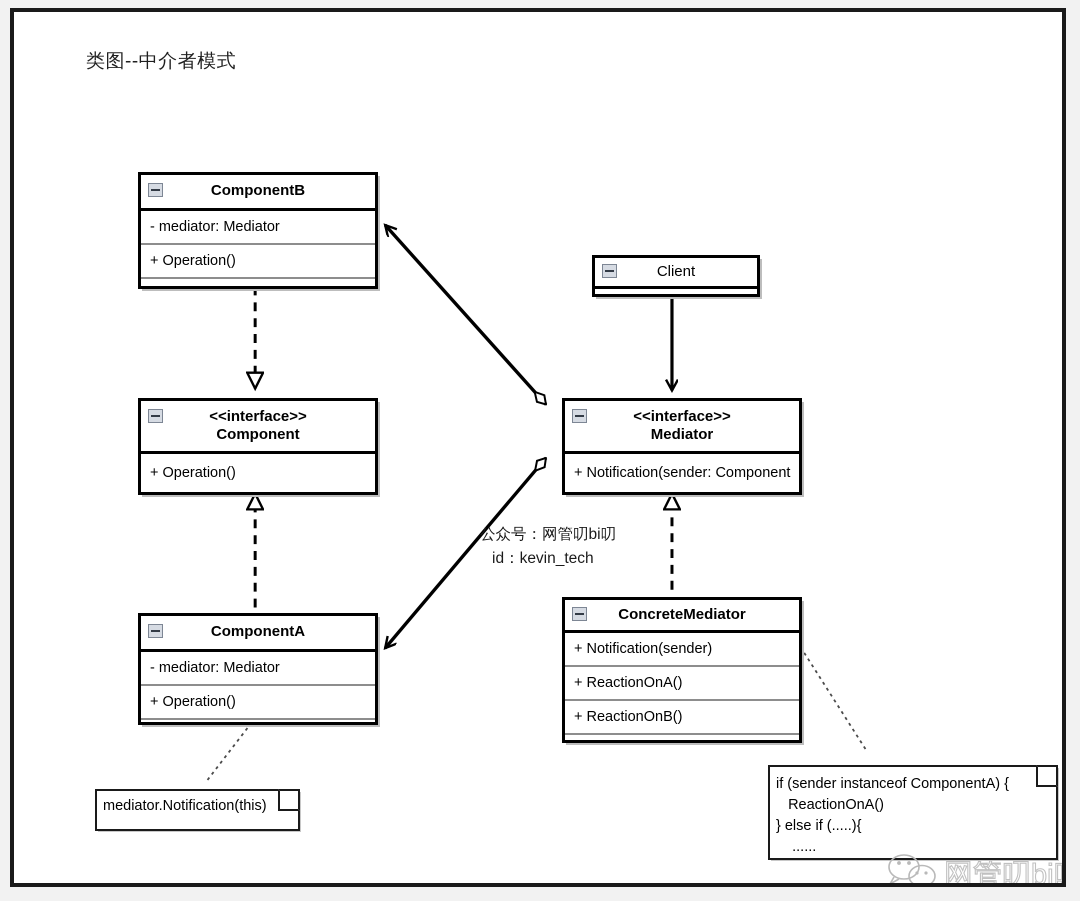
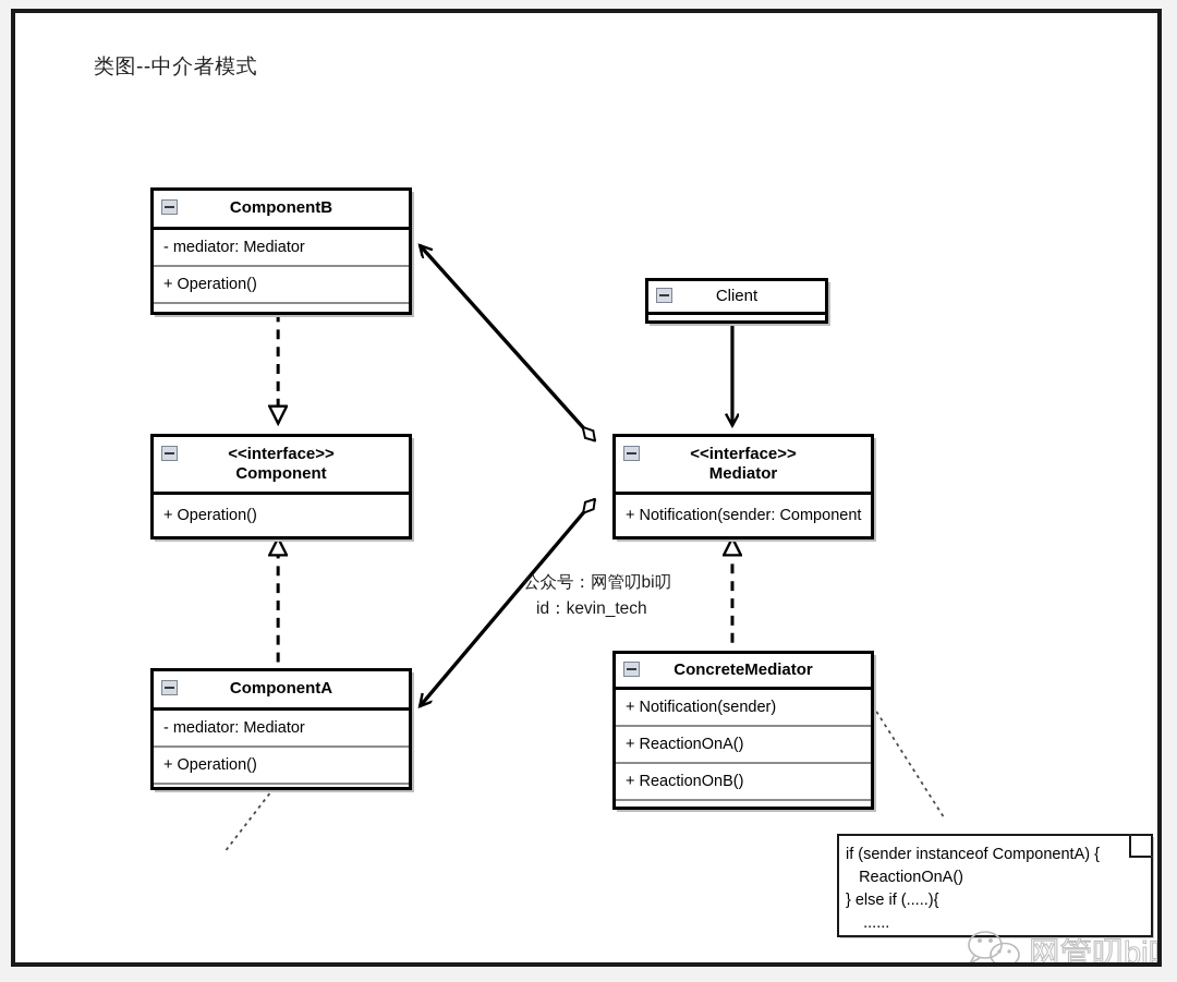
  类图--中介者模式
  ComponentB
  - mediator: Mediator
  + Operation()
  Client
  <<interface>>
  Component
  + Operation()
  <<interface>>
  Mediator
  + Notification(sender: Component
  ComponentA
  - mediator: Mediator
  + Operation()
  ConcreteMediator
  + Notification(sender)
  + ReactionOnA()
  + ReactionOnB()
- mediator.Notification(this)
  if (sender instanceof ComponentA) {
  ReactionOnA()
  } else if (.....){
  ......
  公众号：网管叨bi叨
  id：kevin_tech
  网管叨bi
